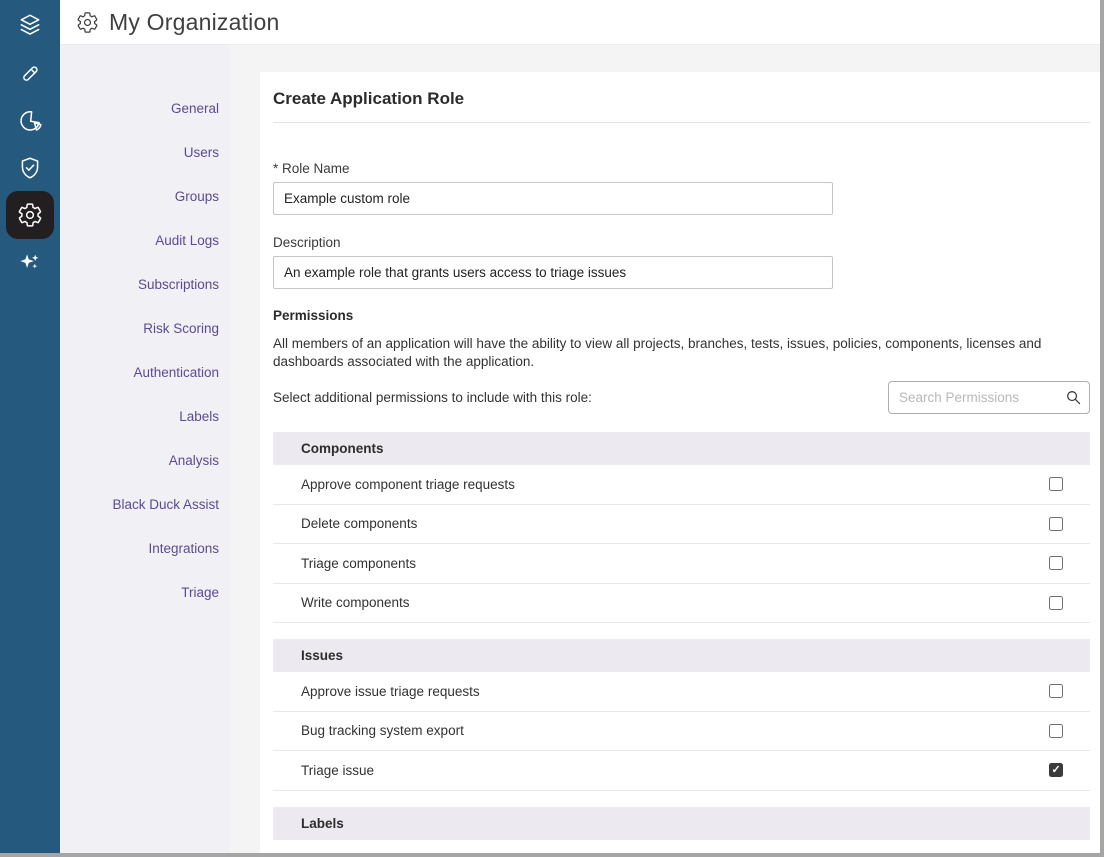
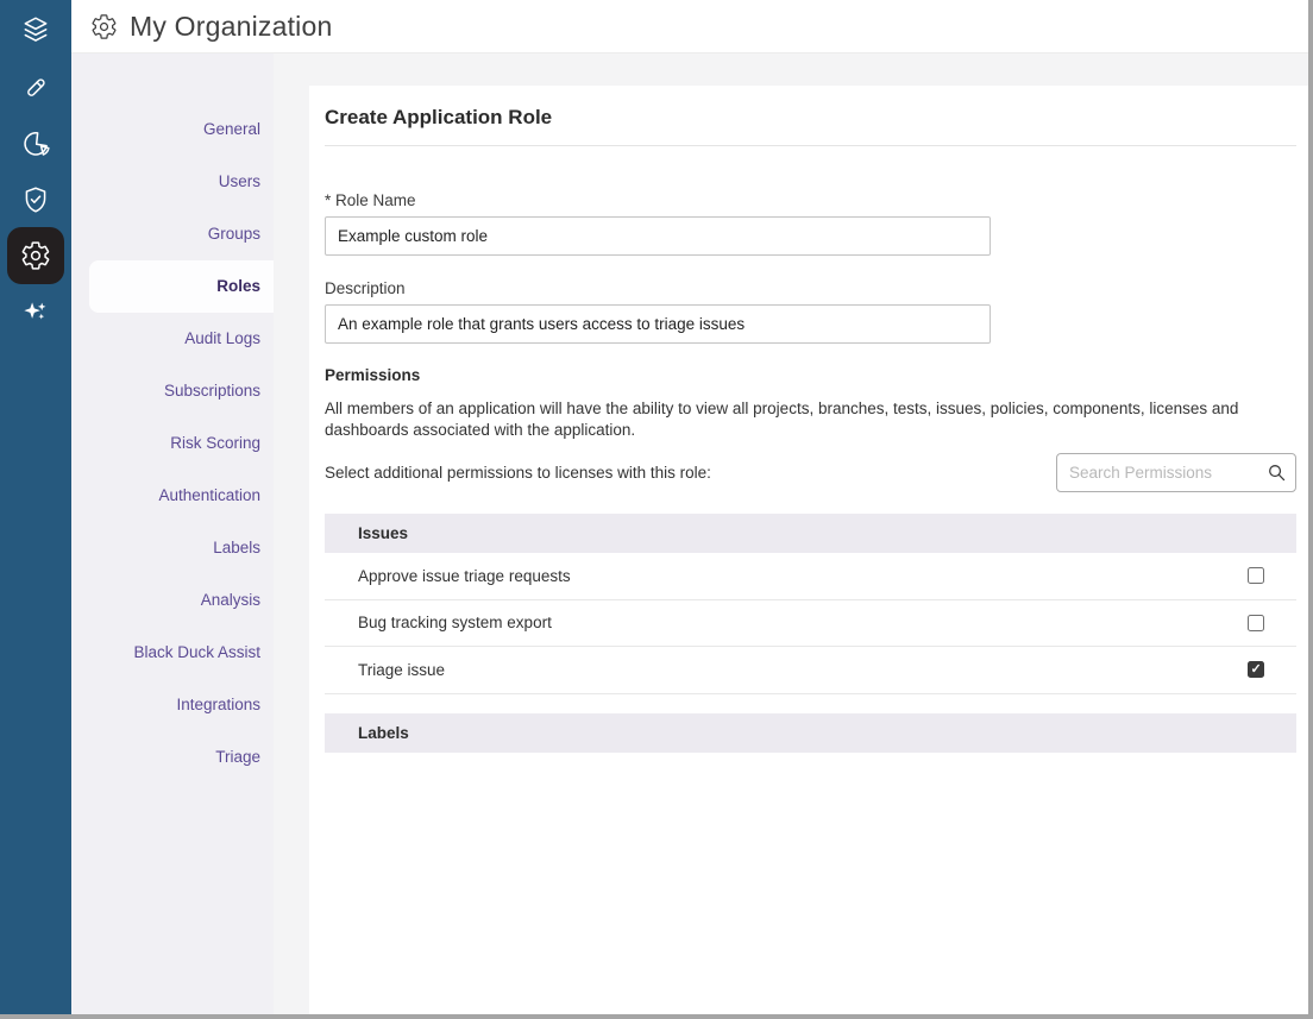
  My Organization
  General
  Users
  Groups
+ Roles
  Audit Logs
  Subscriptions
  Risk Scoring
  Authentication
  Labels
  Analysis
  Black Duck Assist
  Integrations
  Triage
  Create Application Role
  * Role Name
  Example custom role
  Description
  An example role that grants users access to triage issues
  Permissions
  All members of an application will have the ability to view all projects, branches, tests, issues, policies, components, licenses and dashboards associated with the application.
- Select additional permissions to include with this role:
+ Select additional permissions to licenses with this role:
  Search Permissions
- Components
- Approve component triage requests
- Delete components
- Triage components
- Write components
  Issues
  Approve issue triage requests
  Bug tracking system export
  Triage issue
  Labels
